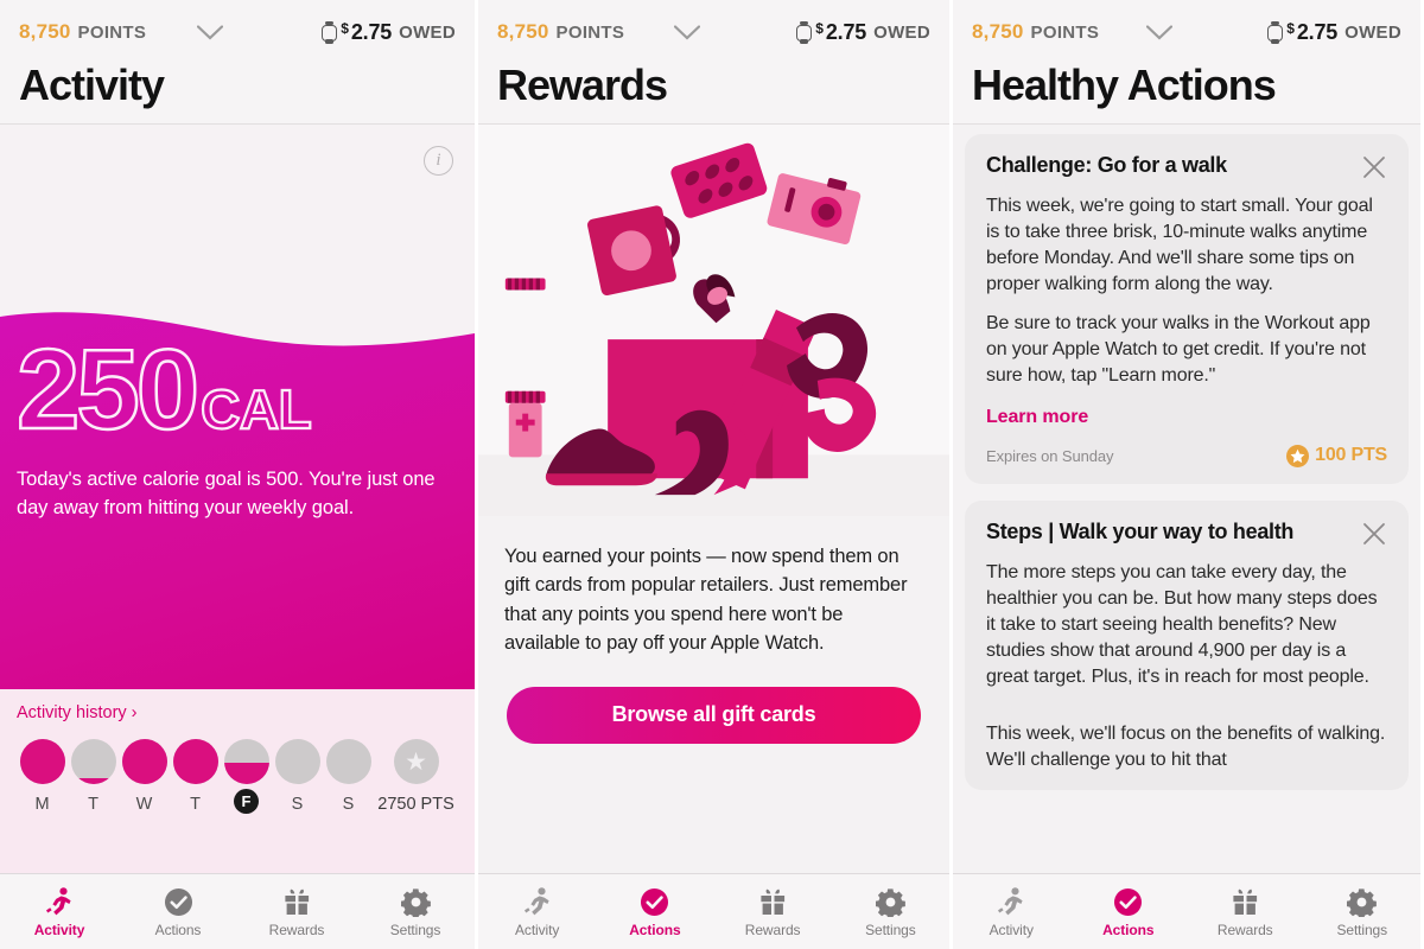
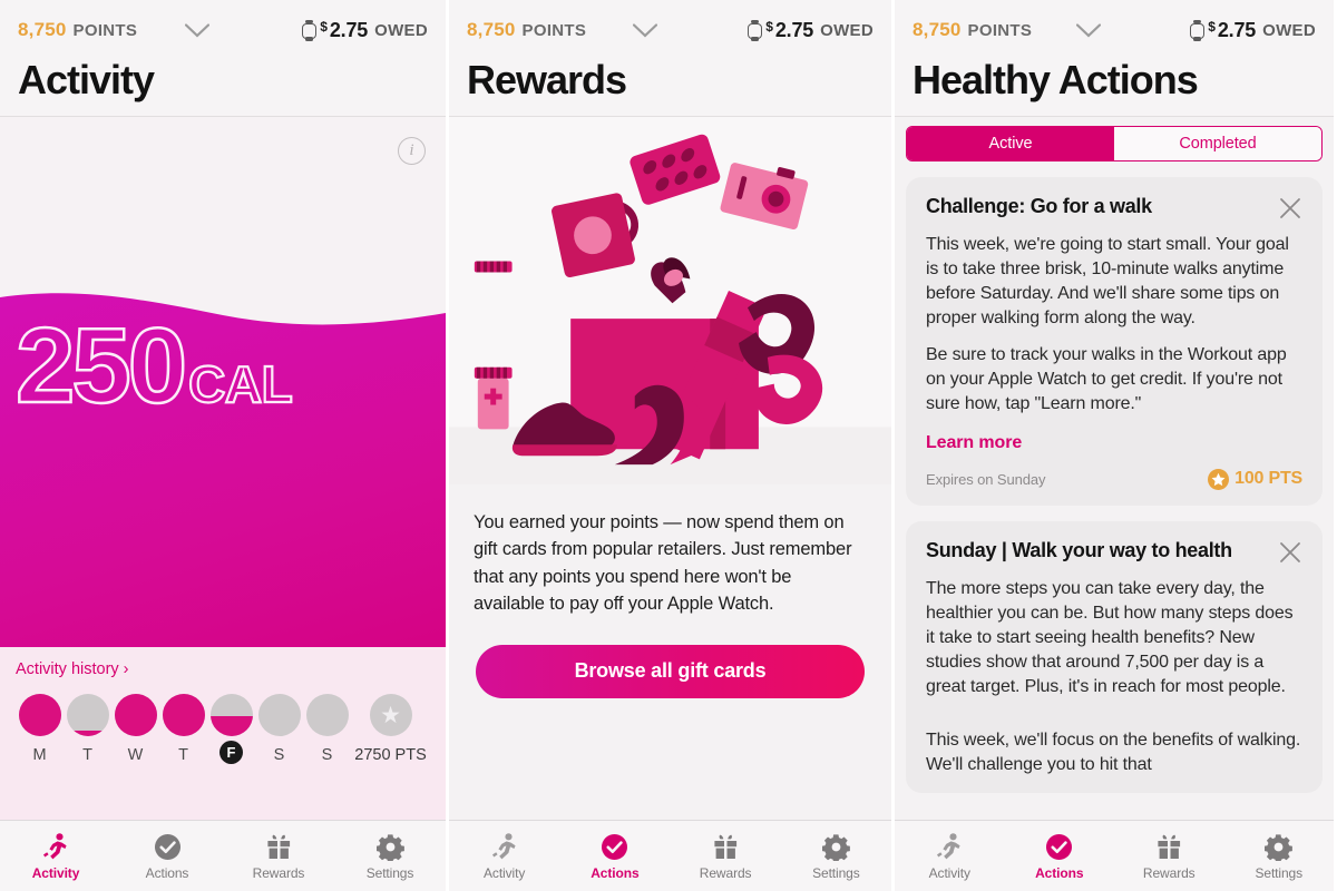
  8,750
  POINTS
  $
  2.75
  OWED
  Activity
  i
  250CAL
- Today's active calorie goal is 500. You're just one day away from hitting your weekly goal.
  Activity history ›
  M
  T
  W
  T
  F
  S
  S
  ★
  2750 PTS
  Activity
  Actions
  Rewards
  Settings
  8,750
  POINTS
  $
  2.75
  OWED
  Rewards
  You earned your points — now spend them on gift cards from popular retailers. Just remember that any points you spend here won't be available to pay off your Apple Watch.
  Browse all gift cards
  Activity
  Actions
  Rewards
  Settings
  8,750
  POINTS
  $
  2.75
  OWED
  Healthy Actions
+ Active
+ Completed
  Challenge: Go for a walk
- This week, we're going to start small. Your goal is to take three brisk, 10-minute walks anytime before Monday. And we'll share some tips on proper walking form along the way.
+ This week, we're going to start small. Your goal is to take three brisk, 10-minute walks anytime before Saturday. And we'll share some tips on proper walking form along the way.
  Be sure to track your walks in the Workout app on your Apple Watch to get credit. If you're not sure how, tap "Learn more."
  Learn more
  Expires on Sunday
  100 PTS
- Steps | Walk your way to health
+ Sunday | Walk your way to health
- The more steps you can take every day, the healthier you can be. But how many steps does it take to start seeing health benefits? New studies show that around 4,900 per day is a great target. Plus, it's in reach for most people.
+ The more steps you can take every day, the healthier you can be. But how many steps does it take to start seeing health benefits? New studies show that around 7,500 per day is a great target. Plus, it's in reach for most people.
  This week, we'll focus on the benefits of walking. We'll challenge you to hit that
  Activity
  Actions
  Rewards
  Settings
